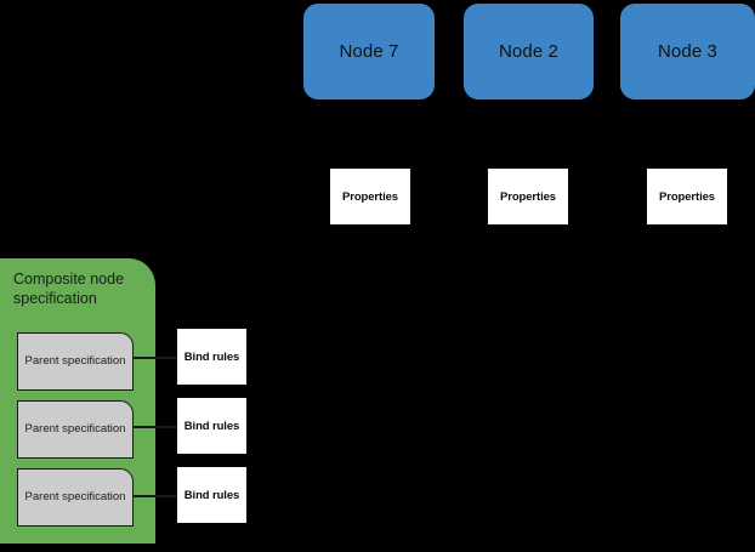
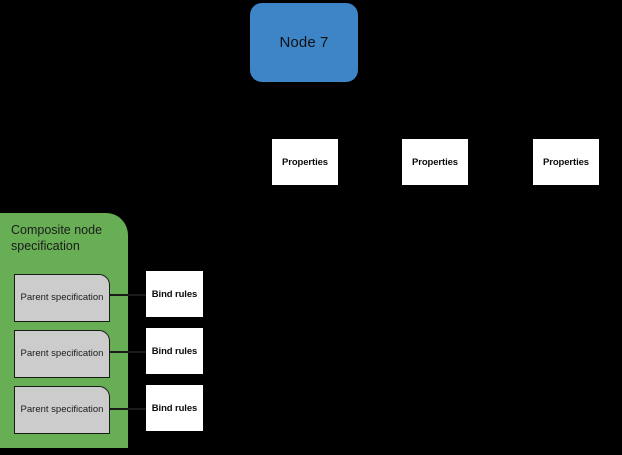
  Node 7
- Node 2
- Node 3
  Properties
  Properties
  Properties
  Composite node specification
  Parent specification
  Parent specification
  Parent specification
  Bind rules
  Bind rules
  Bind rules
